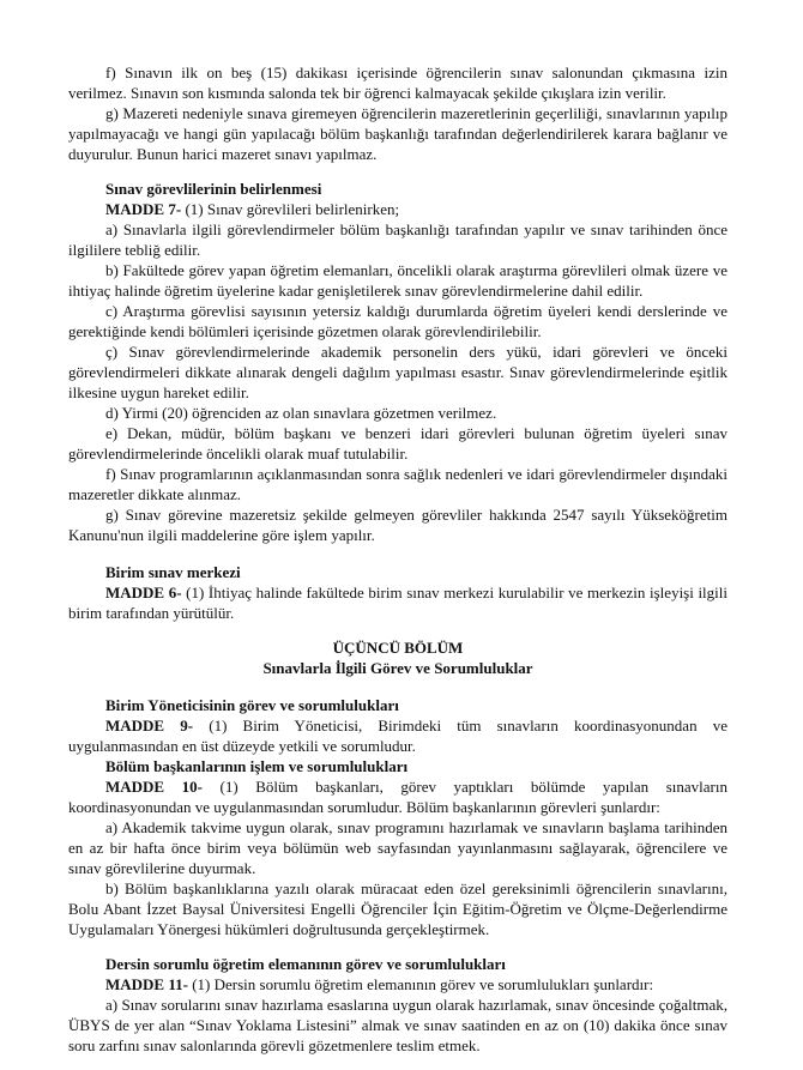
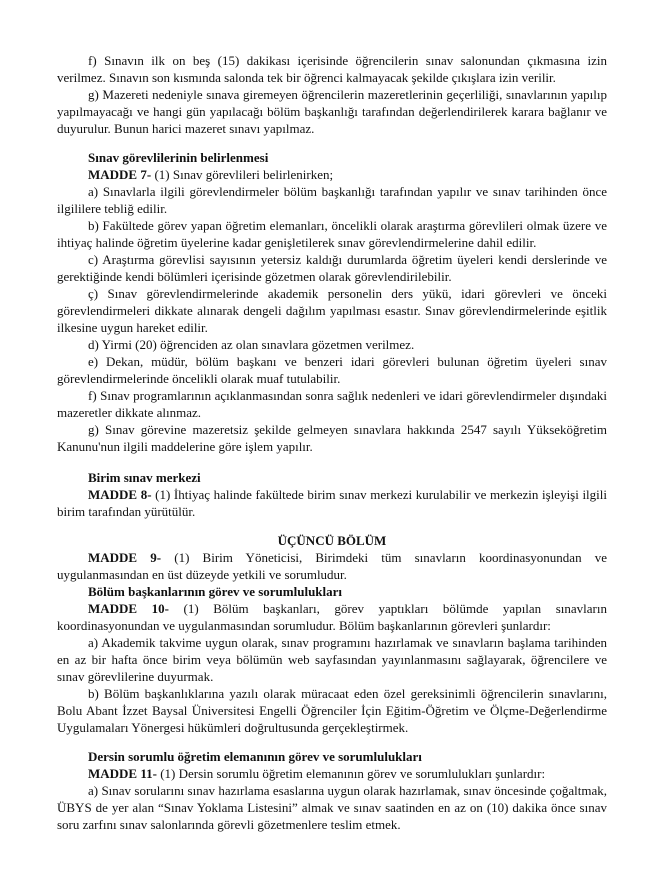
  f) Sınavın ilk on beş (15) dakikası içerisinde öğrencilerin sınav salonundan çıkmasına izin verilmez. Sınavın son kısmında salonda tek bir öğrenci kalmayacak şekilde çıkışlara izin verilir.
  g) Mazereti nedeniyle sınava giremeyen öğrencilerin mazeretlerinin geçerliliği, sınavlarının yapılıp yapılmayacağı ve hangi gün yapılacağı bölüm başkanlığı tarafından değerlendirilerek karara bağlanır ve duyurulur. Bunun harici mazeret sınavı yapılmaz.
  Sınav görevlilerinin belirlenmesi
  MADDE 7- (1) Sınav görevlileri belirlenirken;
  a) Sınavlarla ilgili görevlendirmeler bölüm başkanlığı tarafından yapılır ve sınav tarihinden önce ilgililere tebliğ edilir.
  b) Fakültede görev yapan öğretim elemanları, öncelikli olarak araştırma görevlileri olmak üzere ve ihtiyaç halinde öğretim üyelerine kadar genişletilerek sınav görevlendirmelerine dahil edilir.
  c) Araştırma görevlisi sayısının yetersiz kaldığı durumlarda öğretim üyeleri kendi derslerinde ve gerektiğinde kendi bölümleri içerisinde gözetmen olarak görevlendirilebilir.
  ç) Sınav görevlendirmelerinde akademik personelin ders yükü, idari görevleri ve önceki görevlendirmeleri dikkate alınarak dengeli dağılım yapılması esastır. Sınav görevlendirmelerinde eşitlik ilkesine uygun hareket edilir.
  d) Yirmi (20) öğrenciden az olan sınavlara gözetmen verilmez.
  e) Dekan, müdür, bölüm başkanı ve benzeri idari görevleri bulunan öğretim üyeleri sınav görevlendirmelerinde öncelikli olarak muaf tutulabilir.
  f) Sınav programlarının açıklanmasından sonra sağlık nedenleri ve idari görevlendirmeler dışındaki mazeretler dikkate alınmaz.
- g) Sınav görevine mazeretsiz şekilde gelmeyen görevliler hakkında 2547 sayılı Yükseköğretim Kanunu'nun ilgili maddelerine göre işlem yapılır.
+ g) Sınav görevine mazeretsiz şekilde gelmeyen sınavlara hakkında 2547 sayılı Yükseköğretim Kanunu'nun ilgili maddelerine göre işlem yapılır.
  Birim sınav merkezi
- MADDE 6- (1) İhtiyaç halinde fakültede birim sınav merkezi kurulabilir ve merkezin işleyişi ilgili birim tarafından yürütülür.
+ MADDE 8- (1) İhtiyaç halinde fakültede birim sınav merkezi kurulabilir ve merkezin işleyişi ilgili birim tarafından yürütülür.
  ÜÇÜNCÜ BÖLÜM
- Sınavlarla İlgili Görev ve Sorumluluklar
- Birim Yöneticisinin görev ve sorumlulukları
  MADDE 9- (1) Birim Yöneticisi, Birimdeki tüm sınavların koordinasyonundan ve uygulanmasından en üst düzeyde yetkili ve sorumludur.
- Bölüm başkanlarının işlem ve sorumlulukları
+ Bölüm başkanlarının görev ve sorumlulukları
  MADDE 10- (1) Bölüm başkanları, görev yaptıkları bölümde yapılan sınavların koordinasyonundan ve uygulanmasından sorumludur. Bölüm başkanlarının görevleri şunlardır:
  a) Akademik takvime uygun olarak, sınav programını hazırlamak ve sınavların başlama tarihinden en az bir hafta önce birim veya bölümün web sayfasından yayınlanmasını sağlayarak, öğrencilere ve sınav görevlilerine duyurmak.
  b) Bölüm başkanlıklarına yazılı olarak müracaat eden özel gereksinimli öğrencilerin sınavlarını, Bolu Abant İzzet Baysal Üniversitesi Engelli Öğrenciler İçin Eğitim-Öğretim ve Ölçme-Değerlendirme Uygulamaları Yönergesi hükümleri doğrultusunda gerçekleştirmek.
  Dersin sorumlu öğretim elemanının görev ve sorumlulukları
  MADDE 11- (1) Dersin sorumlu öğretim elemanının görev ve sorumlulukları şunlardır:
  a) Sınav sorularını sınav hazırlama esaslarına uygun olarak hazırlamak, sınav öncesinde çoğaltmak, ÜBYS de yer alan “Sınav Yoklama Listesini” almak ve sınav saatinden en az on (10) dakika önce sınav soru zarfını sınav salonlarında görevli gözetmenlere teslim etmek.
